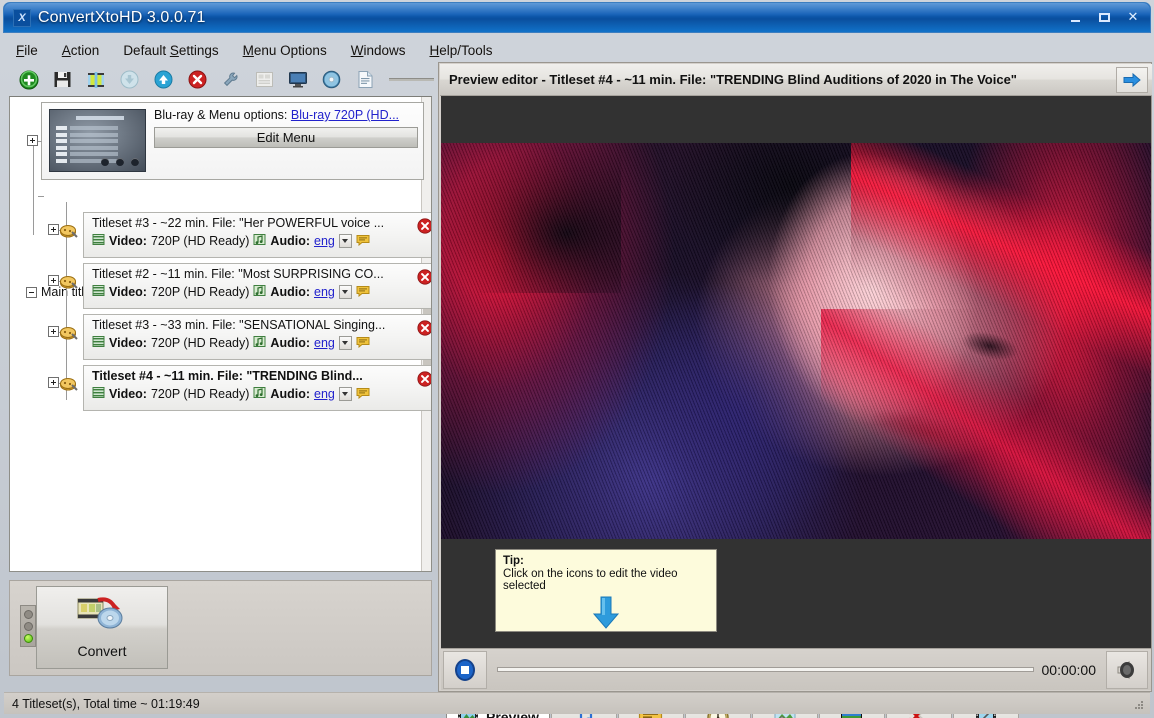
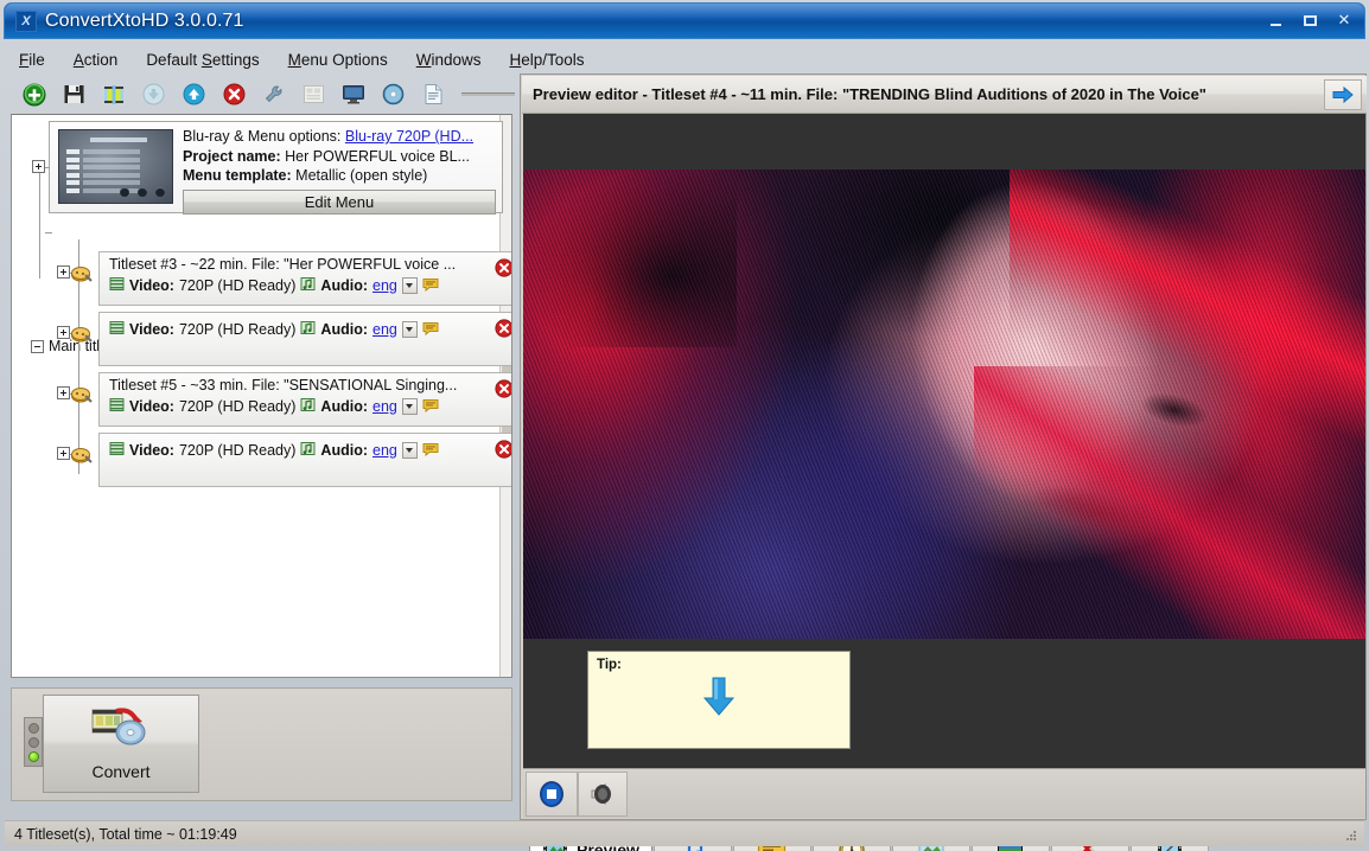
  X
  ConvertXtoHD 3.0.0.71
  ✕
  File
  Action
  Default Settings
  Menu Options
  Windows
  Help/Tools
  Blu-ray & Menu options: Blu-ray 720P (HD...
+ Project name: Her POWERFUL voice BL...
+ Menu template: Metallic (open style)
  Edit Menu
  Main tit
  Titleset #3 - ~22 min. File: "Her POWERFUL voice ...
  Video:
  720P (HD Ready)
  Audio:
  eng
- Titleset #2 - ~11 min. File: "Most SURPRISING CO...
  Video:
  720P (HD Ready)
  Audio:
  eng
- Titleset #3 - ~33 min. File: "SENSATIONAL Singing...
+ Titleset #5 - ~33 min. File: "SENSATIONAL Singing...
  Video:
  720P (HD Ready)
  Audio:
  eng
- Titleset #4 - ~11 min. File: "TRENDING Blind...
  Video:
  720P (HD Ready)
  Audio:
  eng
  Convert
  Preview editor - Titleset #4 - ~11 min. File: "TRENDING Blind Auditions of 2020 in The Voice"
- 00:00:00
  Preview
  Tip:
- Click on the icons to edit the video selected
  4 Titleset(s), Total time ~ 01:19:49
